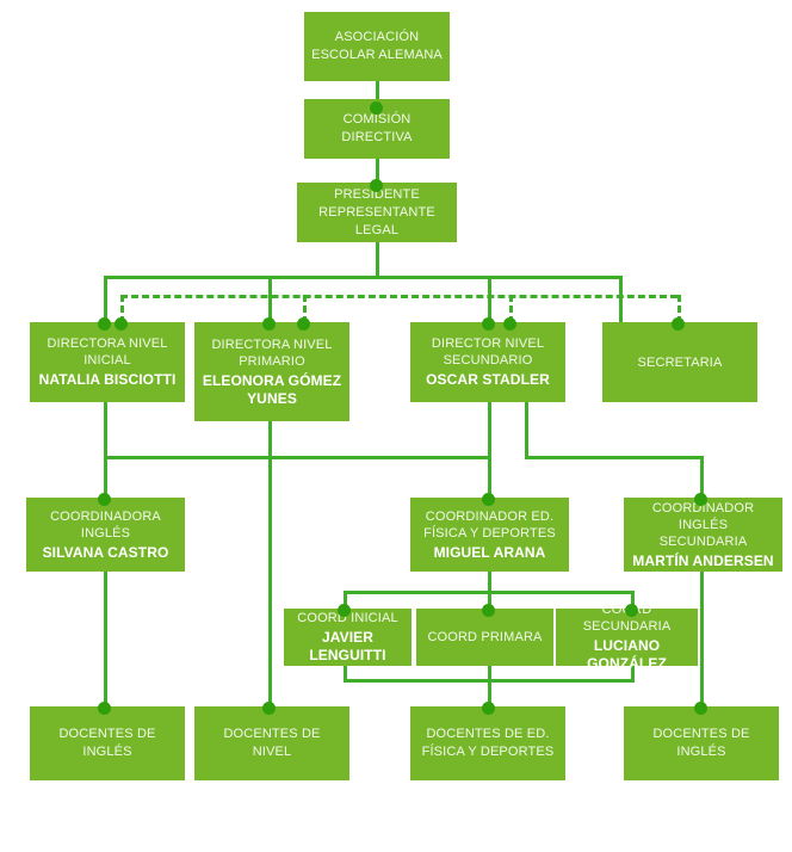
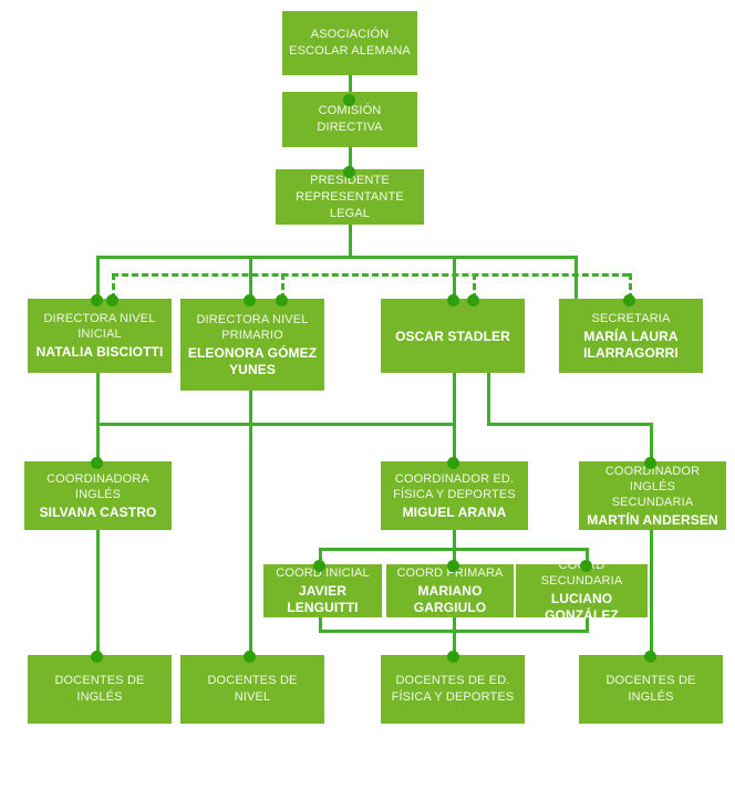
  ASOCIACIÓN
  ESCOLAR ALEMANA
  COMISIÓN
  DIRECTIVA
  PRESIDENTE
  REPRESENTANTE LEGAL
  DIRECTORA NIVEL
  INICIAL
  NATALIA BISCIOTTI
  DIRECTORA NIVEL
  PRIMARIO
  ELEONORA GÓMEZ YUNES
- DIRECTOR NIVEL
- SECUNDARIO
  OSCAR STADLER
  SECRETARIA
+ MARÍA LAURA ILARRAGORRI
  COORDINADORA INGLÉS
  SILVANA CASTRO
  COORDINADOR ED.
  FÍSICA Y DEPORTES
  MIGUEL ARANA
  COORDINADOR INGLÉS
  SECUNDARIA
  MARTÍN ANDERSEN
  COORD INICIAL
  JAVIER LENGUITTI
  COORD PRIMARA
+ MARIANO GARGIULO
  COD SECUNDARIA
  LUCIANO GONZÁLEZ
  DOCENTES DE
  INGLÉS
  DOCENTES DE
  NIVEL
  DOCENTES DE ED.
  FÍSICA Y DEPORTES
  DOCENTES DE
  INGLÉS
